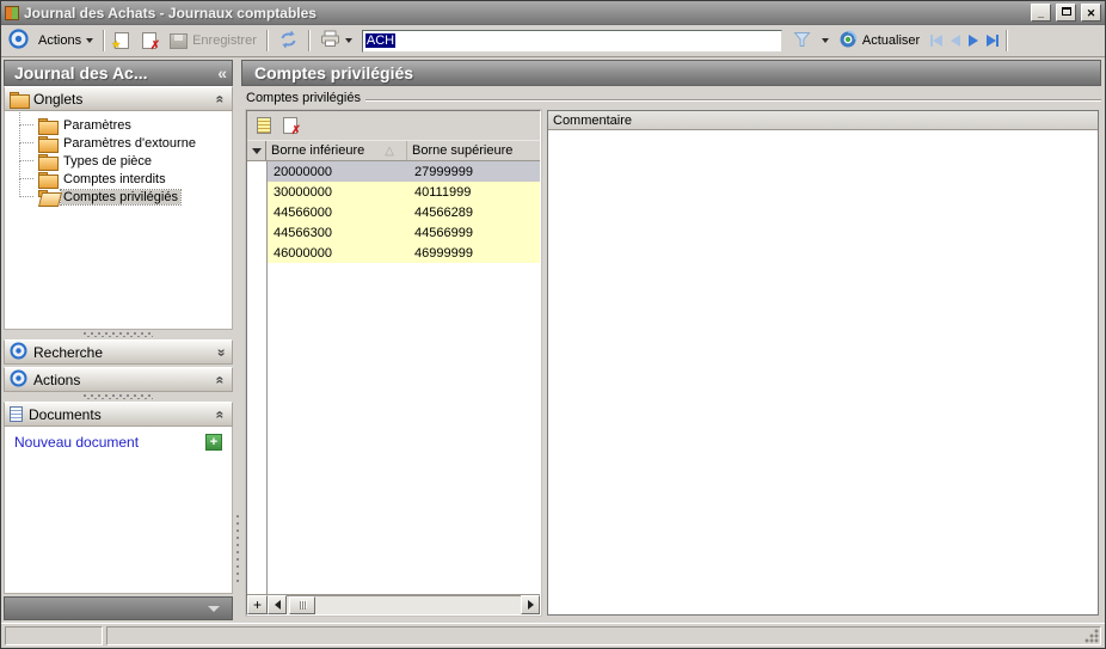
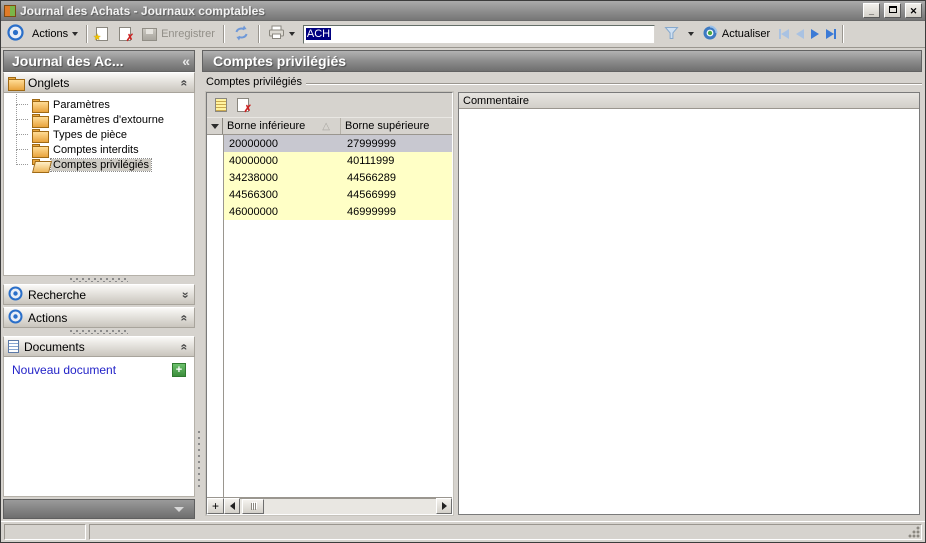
  Journal des Achats - Journaux comptables
  _
  ✕
  Actions
  Enregistrer
  ACH
  Actualiser
  Journal des Ac...
  «
  Onglets
  Paramètres
  Paramètres d'extourne
  Types de pièce
  Comptes interdits
  Comptes privilégiés
  Recherche
  Actions
  Documents
  Nouveau document
  +
  Comptes privilégiés
  Comptes privilégiés
  Borne inférieure
  △
  Borne supérieure
  20000000
  27999999
- 30000000
+ 40000000
  40111999
- 44566000
+ 34238000
  44566289
  44566300
  44566999
  46000000
  46999999
  +
  Commentaire
